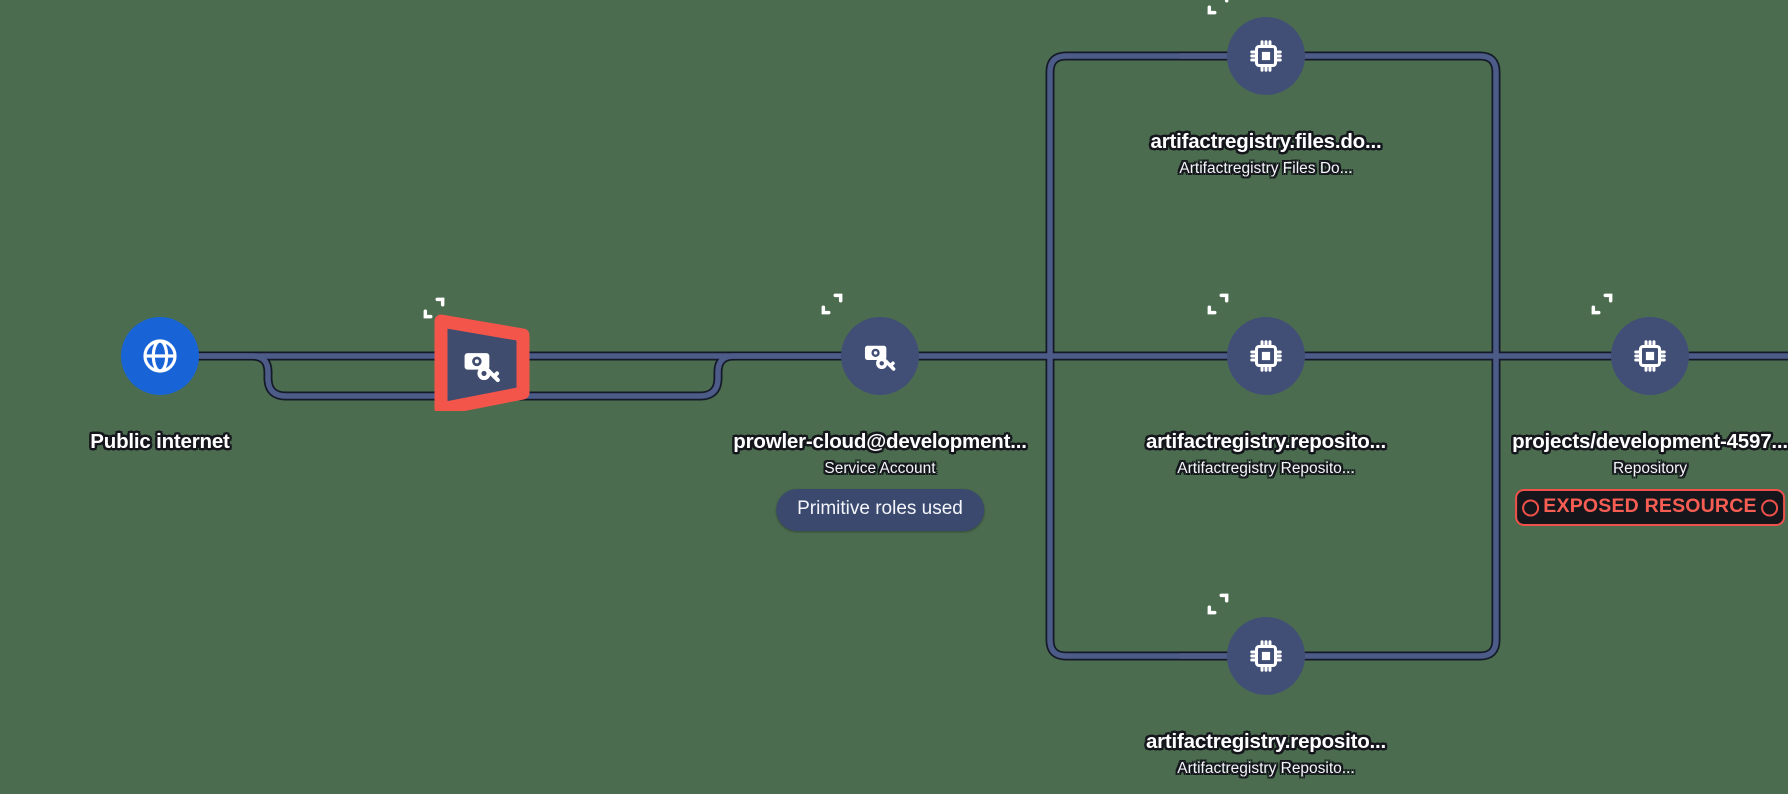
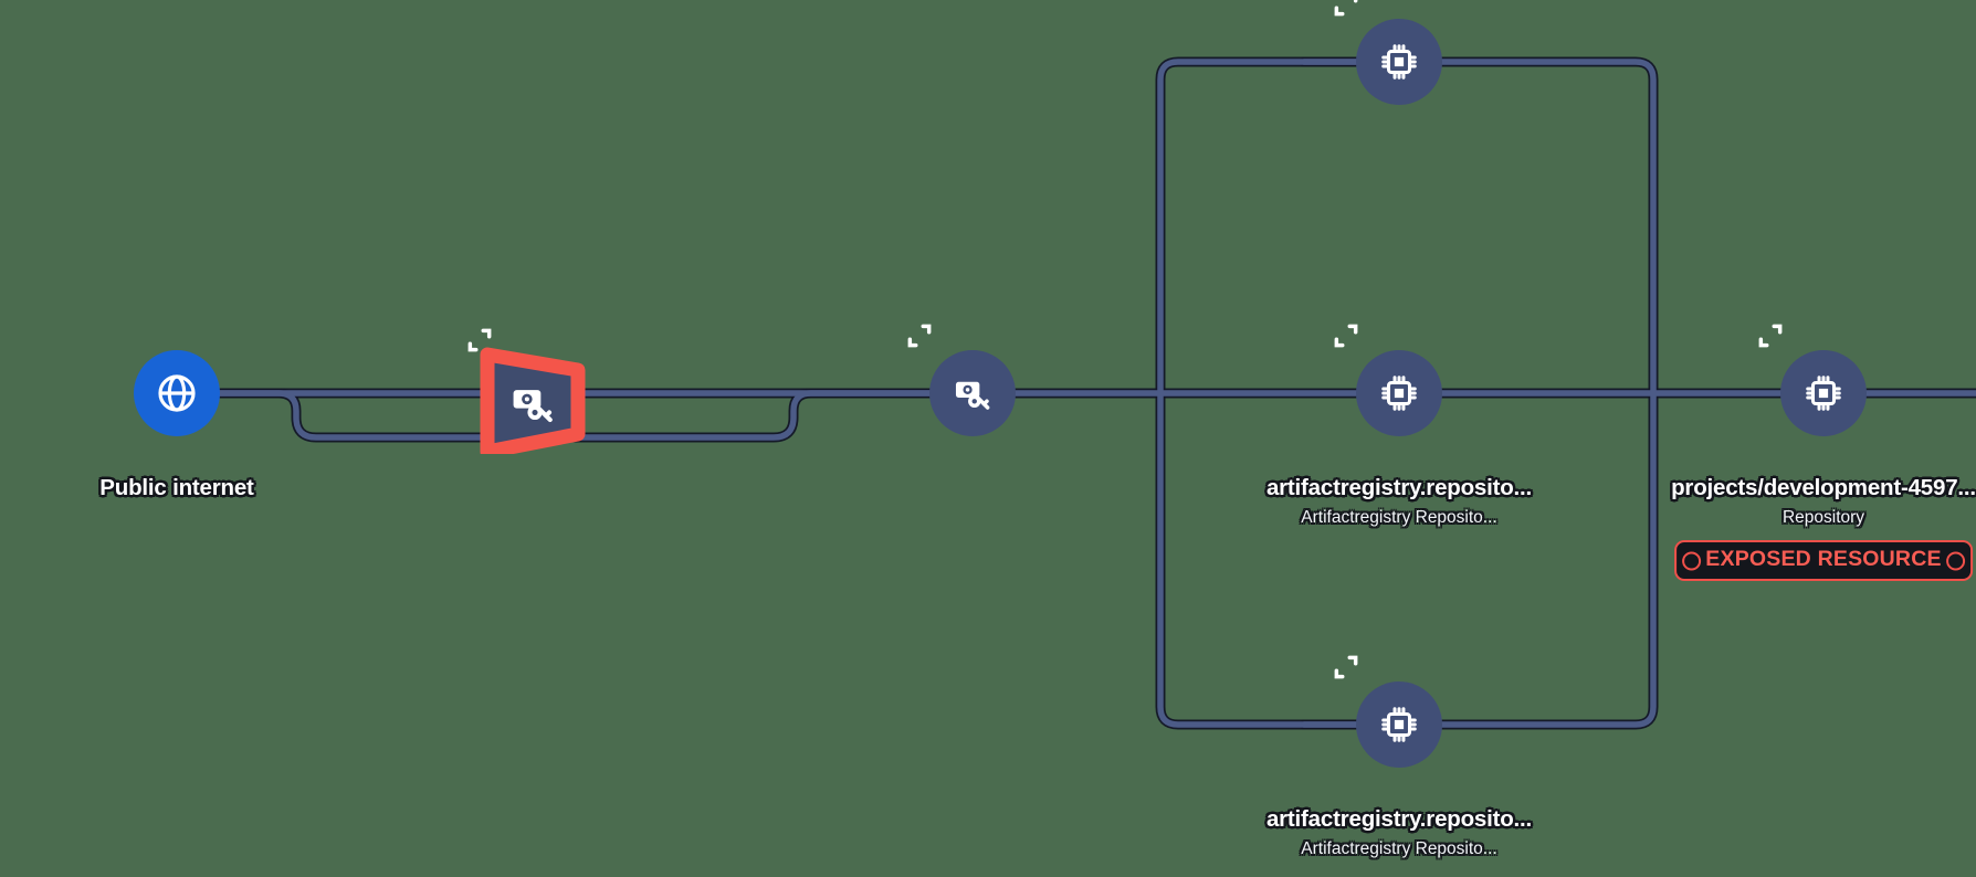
  Public internet
- prowler-cloud@development...
- Service Account
- Primitive roles used
- artifactregistry.files.do...
- Artifactregistry Files Do...
  artifactregistry.reposito...
  Artifactregistry Reposito...
  artifactregistry.reposito...
  Artifactregistry Reposito...
  projects/development-4597...
  Repository
  EXPOSED RESOURCE
